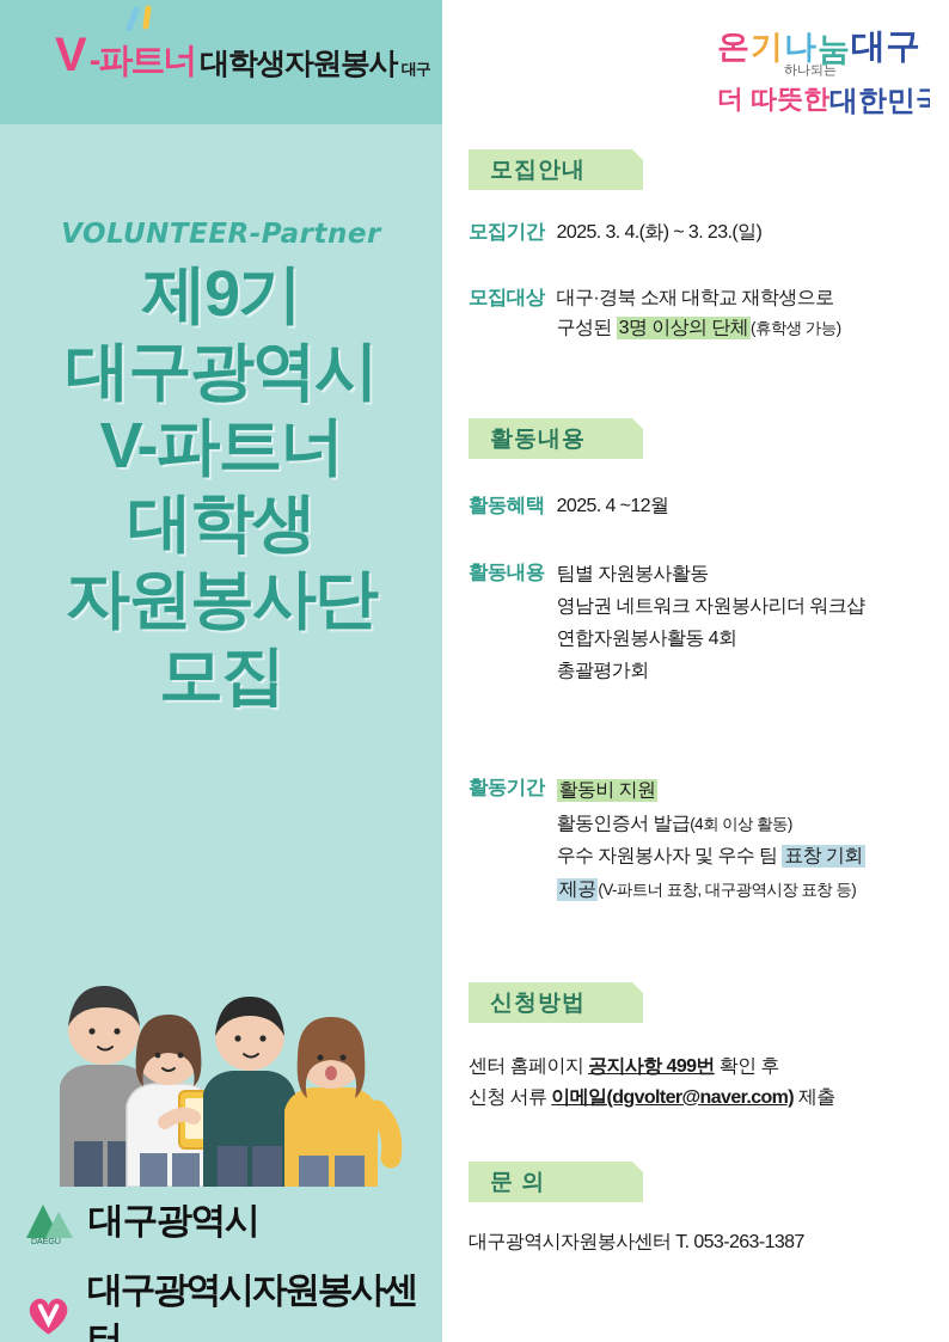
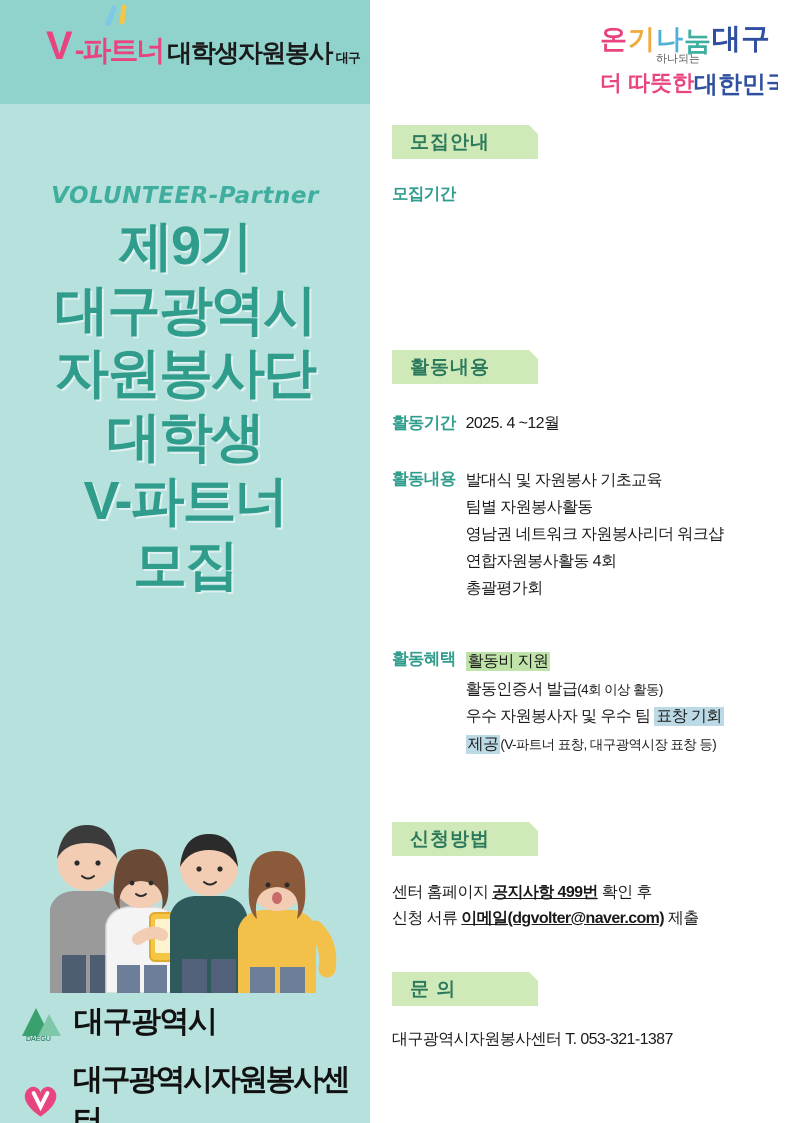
  V
  -파트너
  대학생자원봉사
  대구
  VOLUNTEER-Partner
  제9기
  대구광역시
- V-파트너
+ 자원봉사단
  대학생
- 자원봉사단
+ V-파트너
  모집
  대구광역시
  대구광역시자원봉사센터
  온
  기
  나
  눔
  대구
  하나되는
  더 따뜻한
  대한민
  모집안내
  모집기간
- 2025. 3. 4.(화) ~ 3. 23.(일)
- 모집대상
- 대구·경북 소재 대학교 재학생으로
- 구성된 3명 이상의 단체 (휴학생 가능)
  활동내용
- 활동혜택
+ 활동기간
  2025. 4 ~12월
  활동내용
+ 발대식 및 자원봉사 기초교육
  팀별 자원봉사활동
  영남권 네트워크 자원봉사리더 워크샵
  연합자원봉사활동 4회
  총괄평가회
- 활동기간
+ 활동혜택
  활동비 지원
  활동인증서 발급(4회 이상 활동)
  우수 자원봉사자 및 우수 팀 표창 기회
  제공 (V-파트너 표창, 대구광역시장 표창 등)
  신청방법
  센터 홈페이지 공지사항 499번 확인 후
  신청 서류 이메일(dgvolter@naver.com) 제출
  문 의
- 대구광역시자원봉사센터 T. 053-263-1387
+ 대구광역시자원봉사센터 T. 053-321-1387
